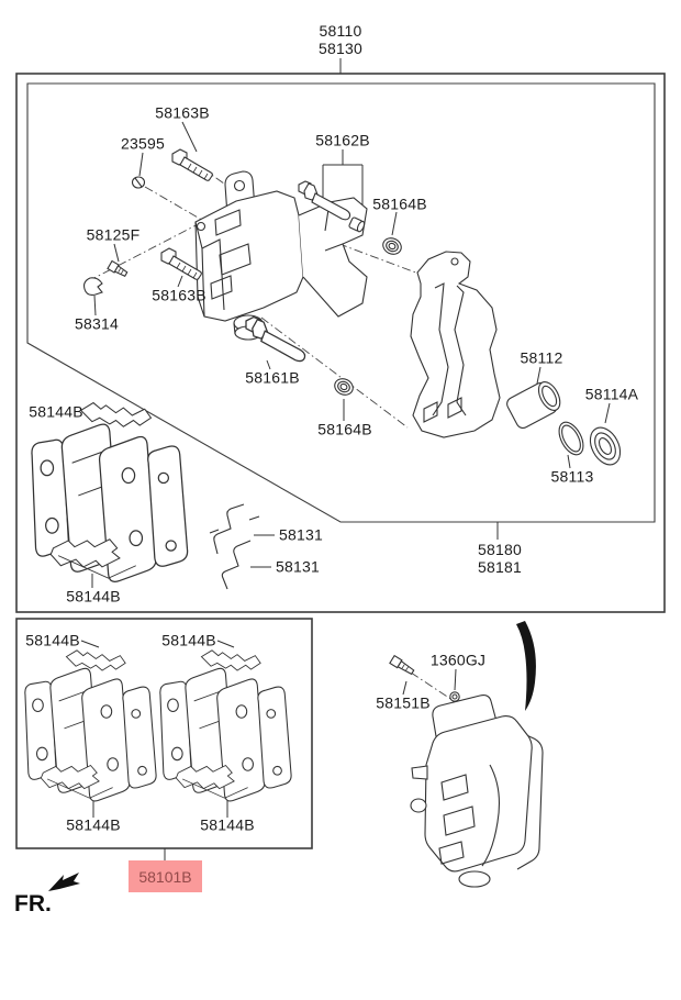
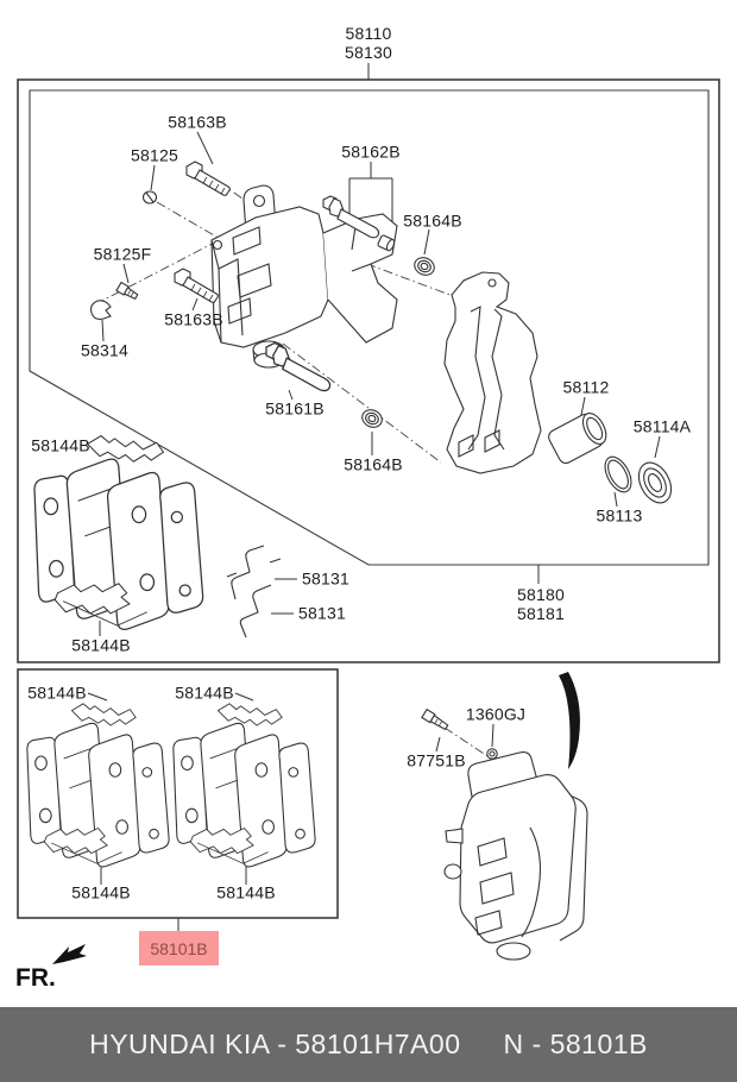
  58110
  58130
  58163B
- 23595
+ 58125
  58162B
  58164B
  58125F
  58163B
  58314
  58161B
  58164B
  58112
  58114A
  58113
  58144B
  58144B
  58131
  58131
  58180
  58181
  58144B
  58144B
  58144B
  58144B
  58101B
  1360GJ
- 58151B
+ 87751B
  FR.
+ HYUNDAI KIA - 58101H7A00
+ N - 58101B
